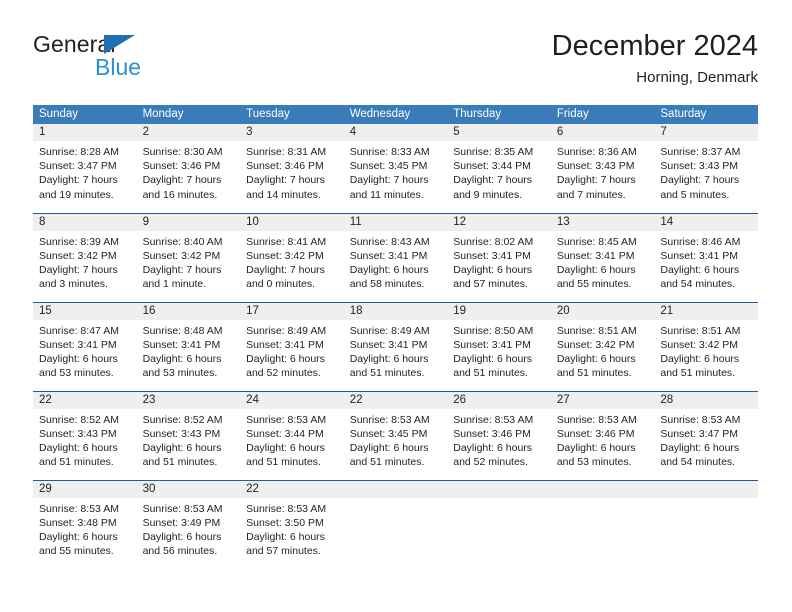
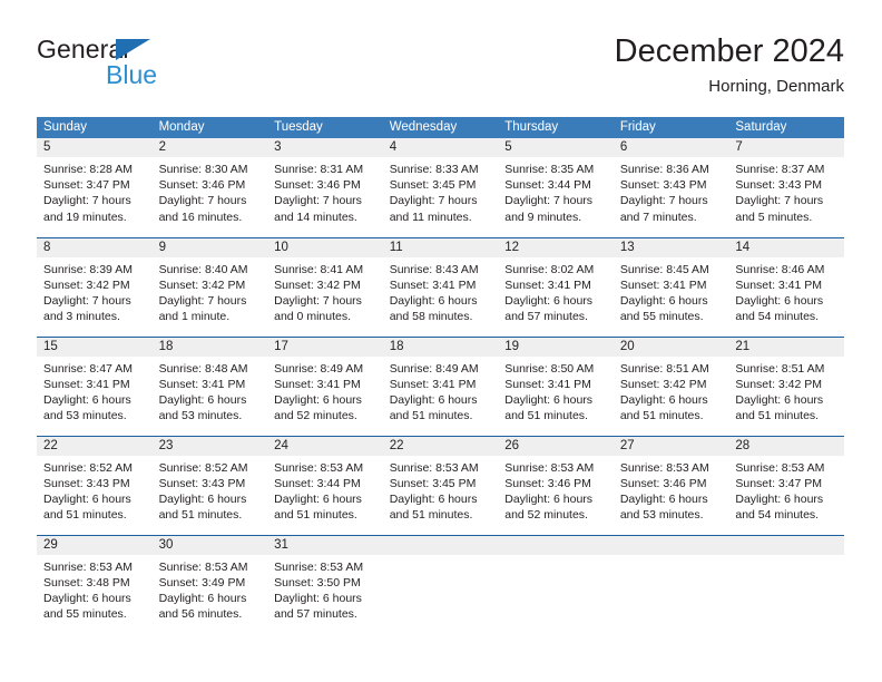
  General
  Blue
  December 2024
  Horning, Denmark
  Sunday	Monday	Tuesday	Wednesday	Thursday	Friday	Saturday
- 1Sunrise: 8:28 AMSunset: 3:47 PMDaylight: 7 hoursand 19 minutes.	2Sunrise: 8:30 AMSunset: 3:46 PMDaylight: 7 hoursand 16 minutes.	3Sunrise: 8:31 AMSunset: 3:46 PMDaylight: 7 hoursand 14 minutes.	4Sunrise: 8:33 AMSunset: 3:45 PMDaylight: 7 hoursand 11 minutes.	5Sunrise: 8:35 AMSunset: 3:44 PMDaylight: 7 hoursand 9 minutes.	6Sunrise: 8:36 AMSunset: 3:43 PMDaylight: 7 hoursand 7 minutes.	7Sunrise: 8:37 AMSunset: 3:43 PMDaylight: 7 hoursand 5 minutes.
+ 5Sunrise: 8:28 AMSunset: 3:47 PMDaylight: 7 hoursand 19 minutes.	2Sunrise: 8:30 AMSunset: 3:46 PMDaylight: 7 hoursand 16 minutes.	3Sunrise: 8:31 AMSunset: 3:46 PMDaylight: 7 hoursand 14 minutes.	4Sunrise: 8:33 AMSunset: 3:45 PMDaylight: 7 hoursand 11 minutes.	5Sunrise: 8:35 AMSunset: 3:44 PMDaylight: 7 hoursand 9 minutes.	6Sunrise: 8:36 AMSunset: 3:43 PMDaylight: 7 hoursand 7 minutes.	7Sunrise: 8:37 AMSunset: 3:43 PMDaylight: 7 hoursand 5 minutes.
  8Sunrise: 8:39 AMSunset: 3:42 PMDaylight: 7 hoursand 3 minutes.	9Sunrise: 8:40 AMSunset: 3:42 PMDaylight: 7 hoursand 1 minute.	10Sunrise: 8:41 AMSunset: 3:42 PMDaylight: 7 hoursand 0 minutes.	11Sunrise: 8:43 AMSunset: 3:41 PMDaylight: 6 hoursand 58 minutes.	12Sunrise: 8:02 AMSunset: 3:41 PMDaylight: 6 hoursand 57 minutes.	13Sunrise: 8:45 AMSunset: 3:41 PMDaylight: 6 hoursand 55 minutes.	14Sunrise: 8:46 AMSunset: 3:41 PMDaylight: 6 hoursand 54 minutes.
- 15Sunrise: 8:47 AMSunset: 3:41 PMDaylight: 6 hoursand 53 minutes.	16Sunrise: 8:48 AMSunset: 3:41 PMDaylight: 6 hoursand 53 minutes.	17Sunrise: 8:49 AMSunset: 3:41 PMDaylight: 6 hoursand 52 minutes.	18Sunrise: 8:49 AMSunset: 3:41 PMDaylight: 6 hoursand 51 minutes.	19Sunrise: 8:50 AMSunset: 3:41 PMDaylight: 6 hoursand 51 minutes.	20Sunrise: 8:51 AMSunset: 3:42 PMDaylight: 6 hoursand 51 minutes.	21Sunrise: 8:51 AMSunset: 3:42 PMDaylight: 6 hoursand 51 minutes.
+ 15Sunrise: 8:47 AMSunset: 3:41 PMDaylight: 6 hoursand 53 minutes.	18Sunrise: 8:48 AMSunset: 3:41 PMDaylight: 6 hoursand 53 minutes.	17Sunrise: 8:49 AMSunset: 3:41 PMDaylight: 6 hoursand 52 minutes.	18Sunrise: 8:49 AMSunset: 3:41 PMDaylight: 6 hoursand 51 minutes.	19Sunrise: 8:50 AMSunset: 3:41 PMDaylight: 6 hoursand 51 minutes.	20Sunrise: 8:51 AMSunset: 3:42 PMDaylight: 6 hoursand 51 minutes.	21Sunrise: 8:51 AMSunset: 3:42 PMDaylight: 6 hoursand 51 minutes.
  22Sunrise: 8:52 AMSunset: 3:43 PMDaylight: 6 hoursand 51 minutes.	23Sunrise: 8:52 AMSunset: 3:43 PMDaylight: 6 hoursand 51 minutes.	24Sunrise: 8:53 AMSunset: 3:44 PMDaylight: 6 hoursand 51 minutes.	22Sunrise: 8:53 AMSunset: 3:45 PMDaylight: 6 hoursand 51 minutes.	26Sunrise: 8:53 AMSunset: 3:46 PMDaylight: 6 hoursand 52 minutes.	27Sunrise: 8:53 AMSunset: 3:46 PMDaylight: 6 hoursand 53 minutes.	28Sunrise: 8:53 AMSunset: 3:47 PMDaylight: 6 hoursand 54 minutes.
- 29Sunrise: 8:53 AMSunset: 3:48 PMDaylight: 6 hoursand 55 minutes.	30Sunrise: 8:53 AMSunset: 3:49 PMDaylight: 6 hoursand 56 minutes.	22Sunrise: 8:53 AMSunset: 3:50 PMDaylight: 6 hoursand 57 minutes.
+ 29Sunrise: 8:53 AMSunset: 3:48 PMDaylight: 6 hoursand 55 minutes.	30Sunrise: 8:53 AMSunset: 3:49 PMDaylight: 6 hoursand 56 minutes.	31Sunrise: 8:53 AMSunset: 3:50 PMDaylight: 6 hoursand 57 minutes.
